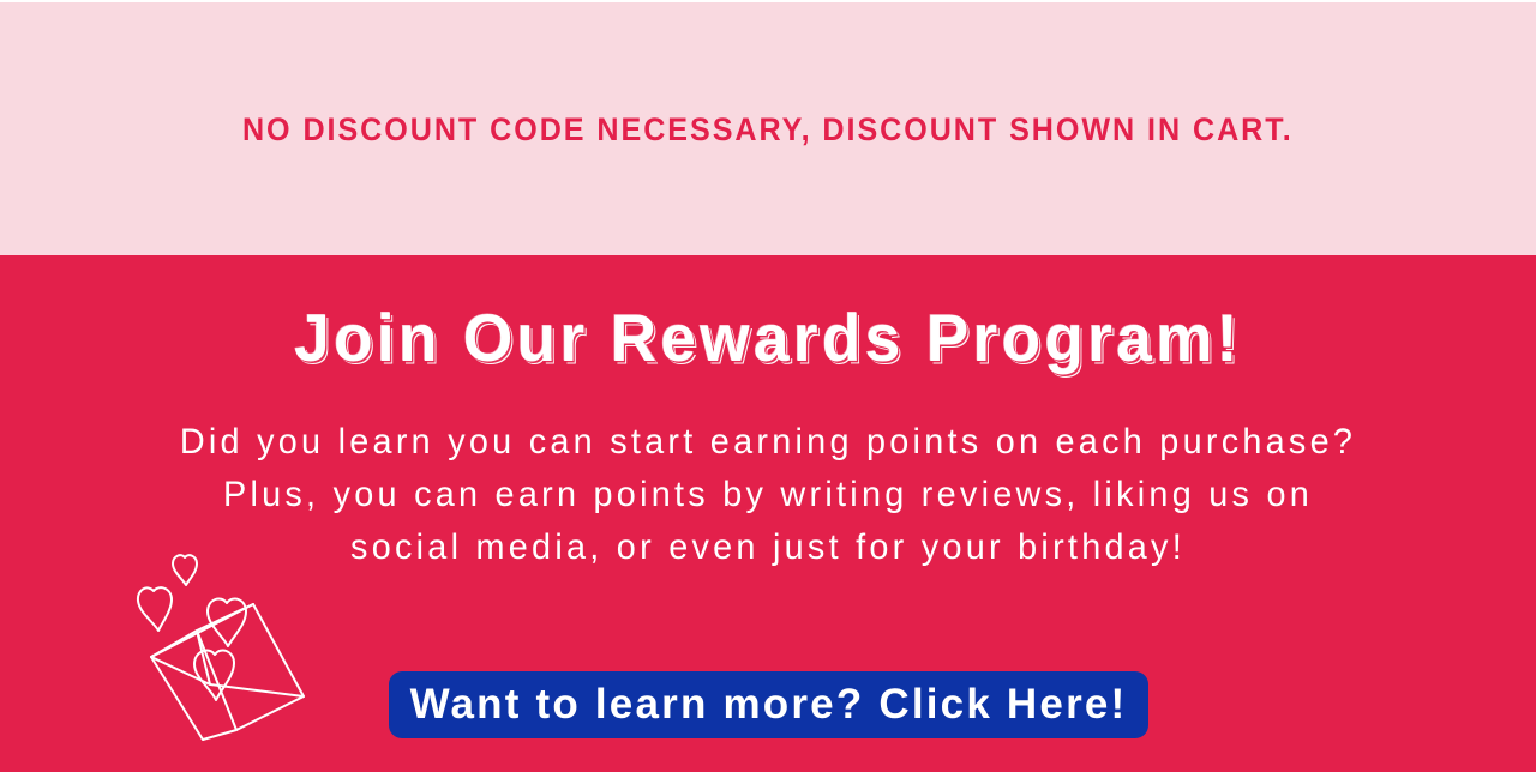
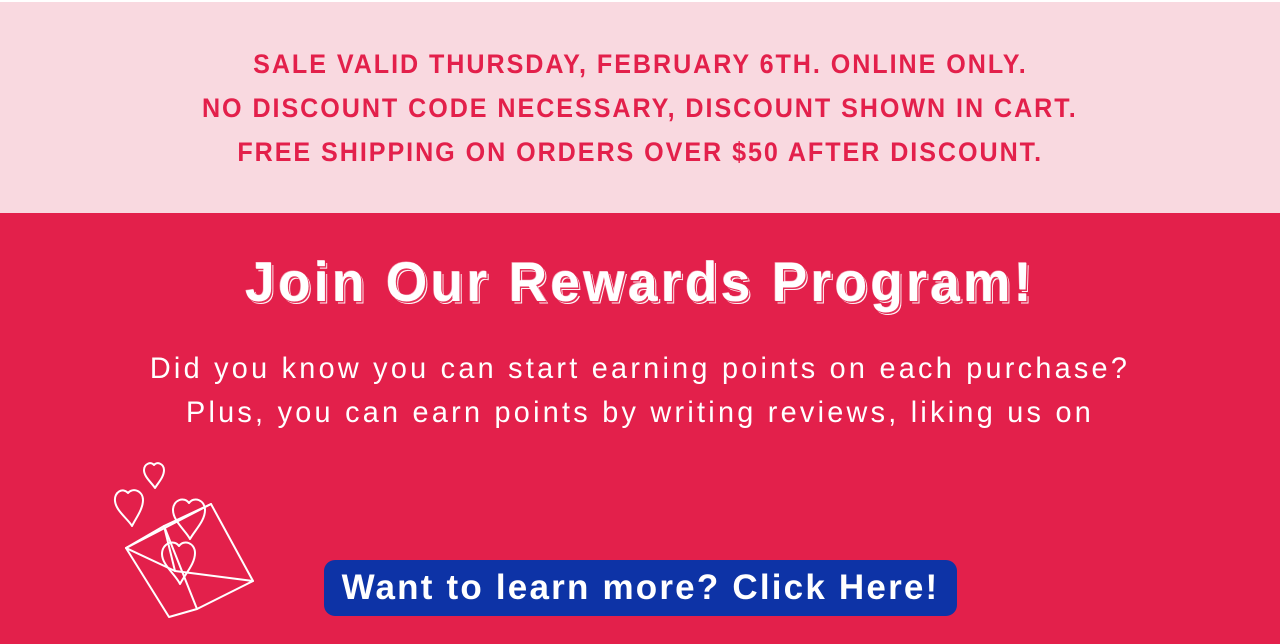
+ SALE VALID THURSDAY, FEBRUARY 6TH. ONLINE ONLY.
  NO DISCOUNT CODE NECESSARY, DISCOUNT SHOWN IN CART.
+ FREE SHIPPING ON ORDERS OVER $50 AFTER DISCOUNT.
  Join Our Rewards Program!
- Did you learn you can start earning points on each purchase?
+ Did you know you can start earning points on each purchase?
  Plus, you can earn points by writing reviews, liking us on
- social media, or even just for your birthday!
  Want to learn more? Click Here!
